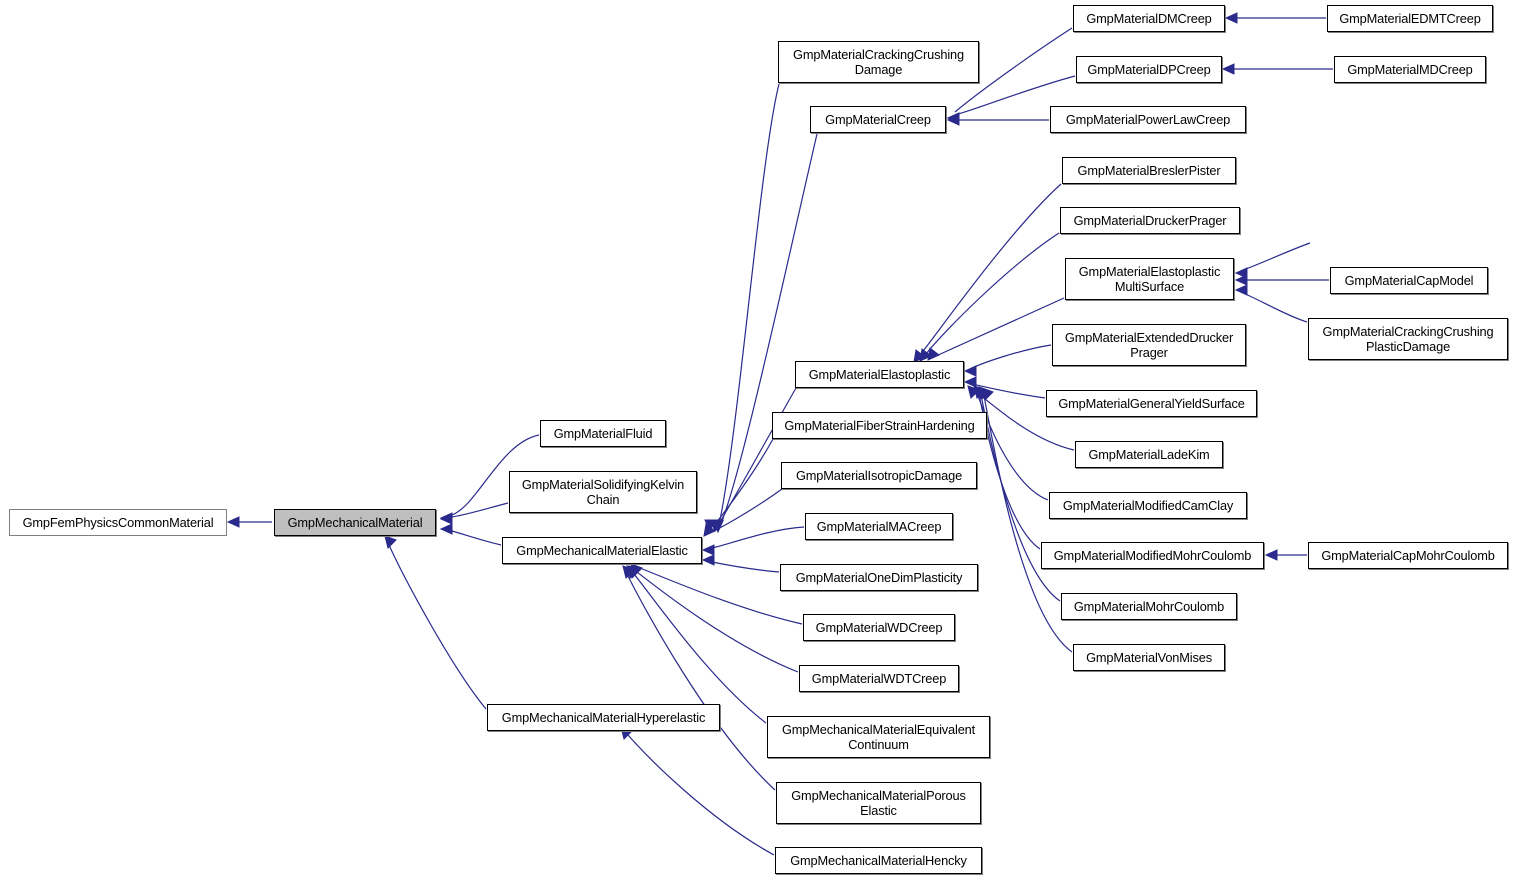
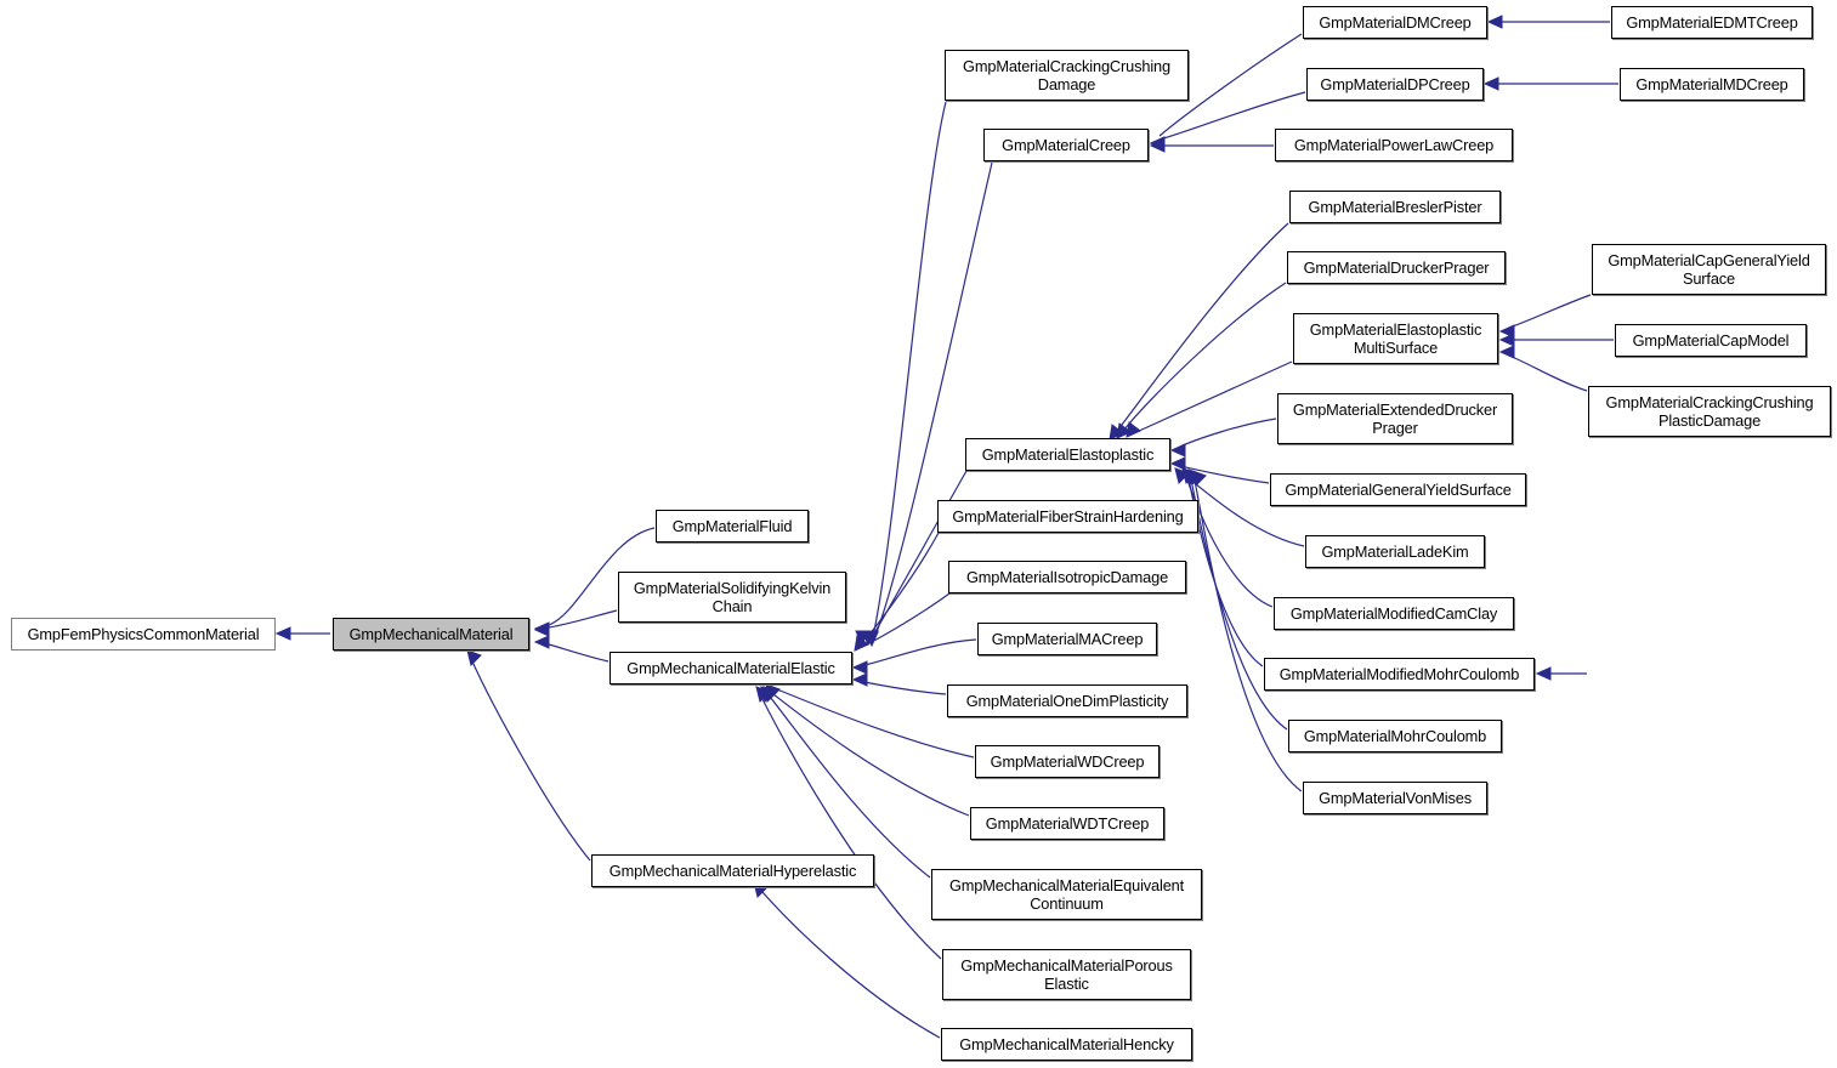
  GmpFemPhysicsCommonMaterial
  GmpMechanicalMaterial
  GmpMaterialFluid
  GmpMaterialSolidifyingKelvin
  Chain
  GmpMechanicalMaterialElastic
  GmpMechanicalMaterialHyperelastic
  GmpMaterialCrackingCrushing
  Damage
  GmpMaterialCreep
  GmpMaterialElastoplastic
  GmpMaterialFiberStrainHardening
  GmpMaterialIsotropicDamage
  GmpMaterialMACreep
  GmpMaterialOneDimPlasticity
  GmpMaterialWDCreep
  GmpMaterialWDTCreep
  GmpMechanicalMaterialEquivalent
  Continuum
  GmpMechanicalMaterialPorous
  Elastic
  GmpMechanicalMaterialHencky
  GmpMaterialDMCreep
  GmpMaterialDPCreep
  GmpMaterialPowerLawCreep
  GmpMaterialBreslerPister
  GmpMaterialDruckerPrager
  GmpMaterialElastoplastic
  MultiSurface
  GmpMaterialExtendedDrucker
  Prager
  GmpMaterialGeneralYieldSurface
  GmpMaterialLadeKim
  GmpMaterialModifiedCamClay
  GmpMaterialModifiedMohrCoulomb
  GmpMaterialMohrCoulomb
  GmpMaterialVonMises
  GmpMaterialEDMTCreep
  GmpMaterialMDCreep
+ GmpMaterialCapGeneralYield
+ Surface
  GmpMaterialCapModel
  GmpMaterialCrackingCrushing
  PlasticDamage
- GmpMaterialCapMohrCoulomb
